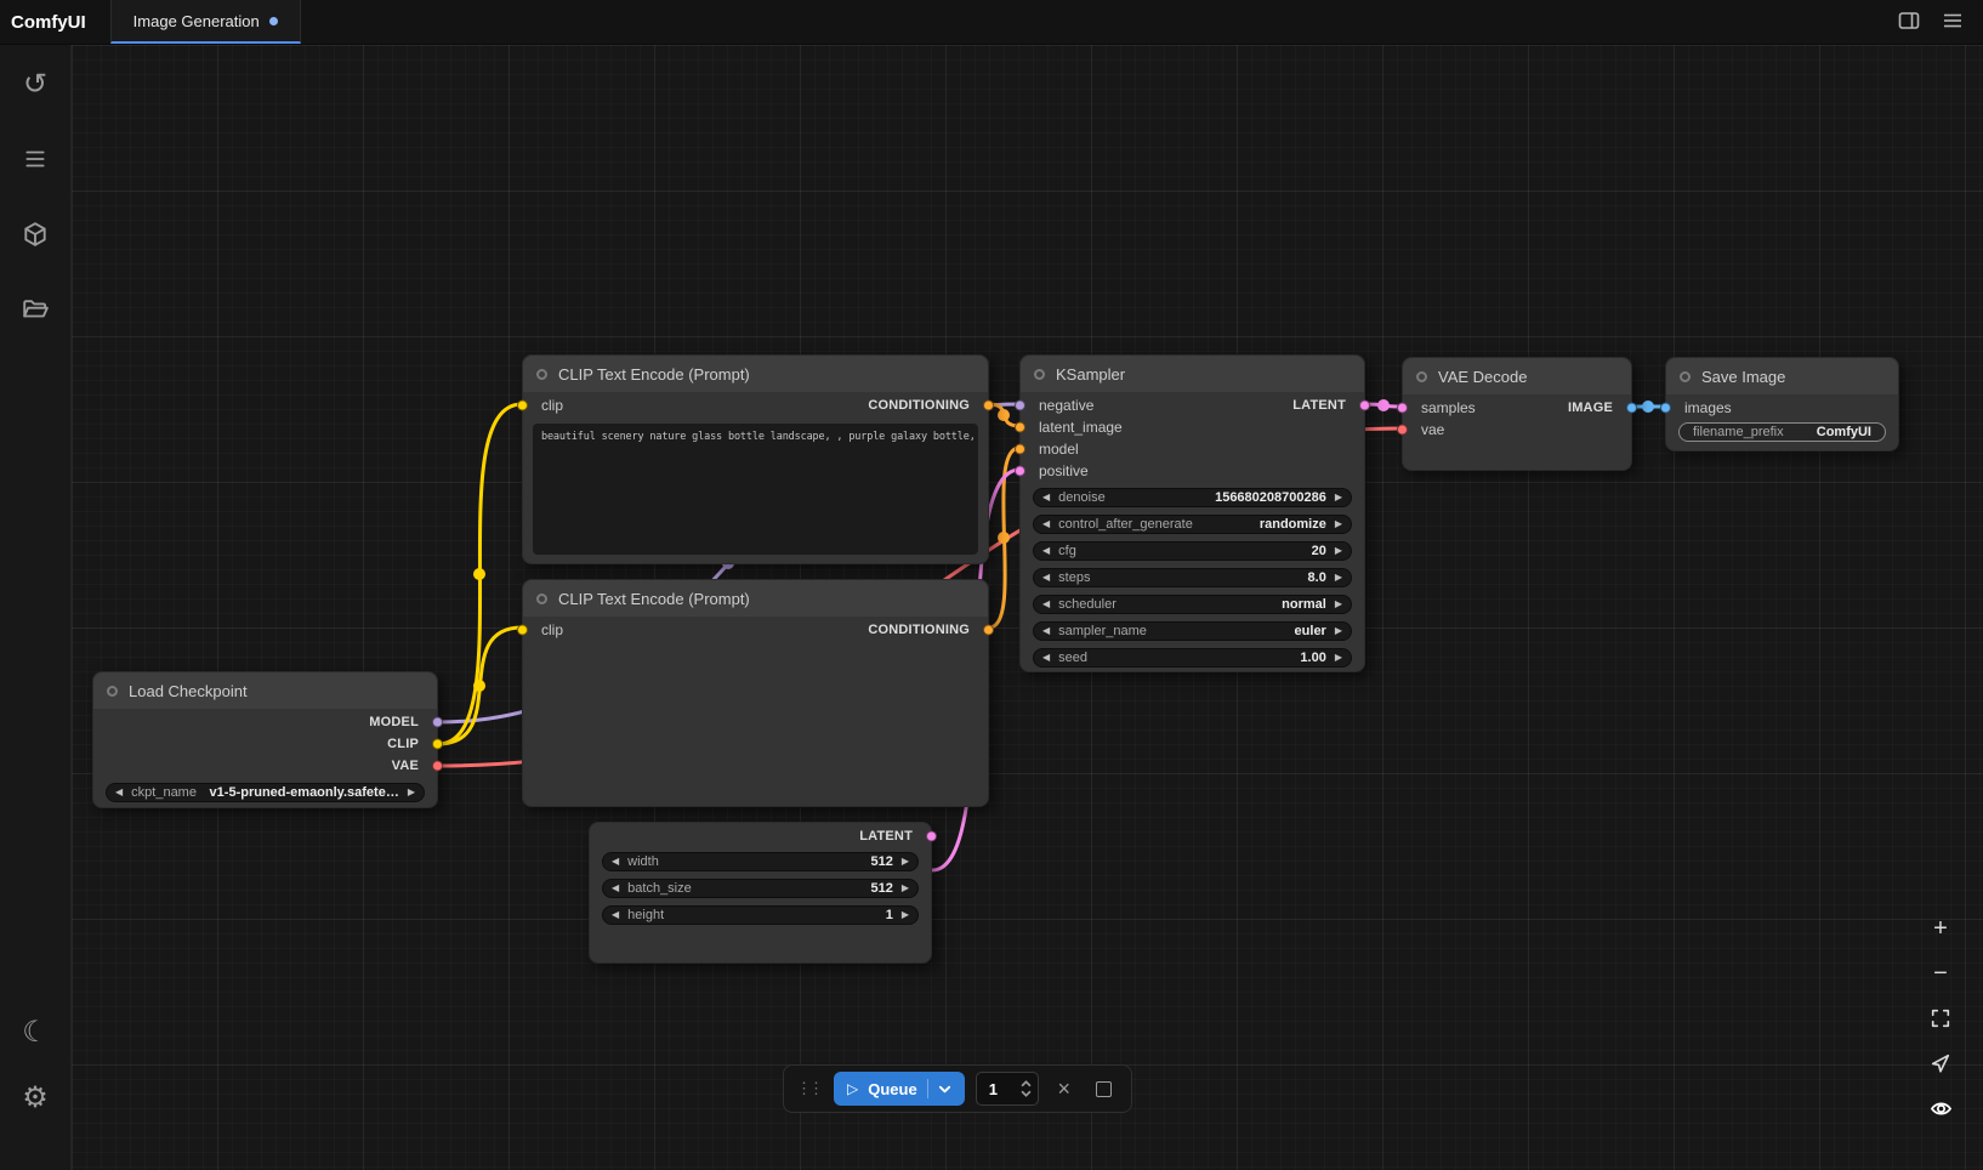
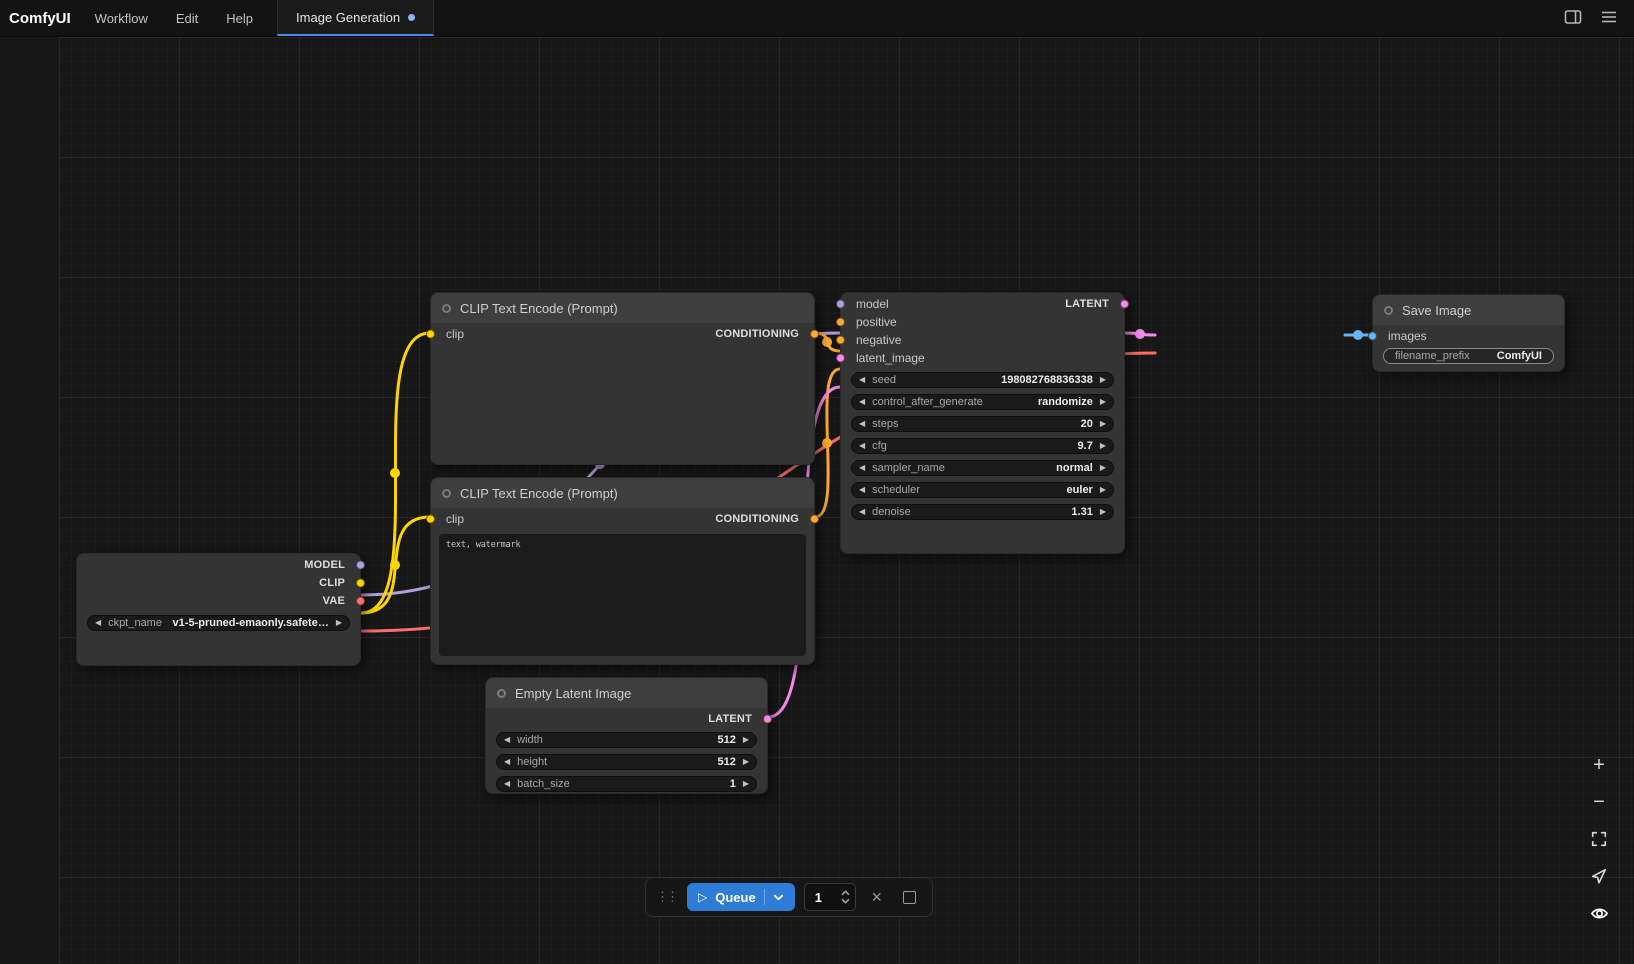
  ComfyUI
+ Workflow
+ Edit
+ Help
  Image Generation
- ↺
- ☾
- ⚙
- Load Checkpoint
  MODEL
  CLIP
  VAE
  ◀
  ckpt_name
  v1-5-pruned-emaonly.safete…
  ▶
  CLIP Text Encode (Prompt)
  clip
  CONDITIONING
- beautiful scenery nature glass bottle landscape, , purple galaxy bottle,
  CLIP Text Encode (Prompt)
  clip
  CONDITIONING
+ text, watermark
+ Empty Latent Image
  LATENT
  ◀
  width
  512
  ▶
  ◀
- batch_size
+ height
  512
  ▶
  ◀
- height
+ batch_size
  1
  ▶
- KSampler
- negative
+ model
  LATENT
- latent_image
+ positive
- model
+ negative
- positive
+ latent_image
  ◀
- denoise
+ seed
- 156680208700286
+ 198082768836338
  ▶
  ◀
  control_after_generate
  randomize
  ▶
  ◀
- cfg
+ steps
  20
  ▶
  ◀
- steps
+ cfg
- 8.0
+ 9.7
  ▶
  ◀
- scheduler
+ sampler_name
  normal
  ▶
  ◀
- sampler_name
+ scheduler
  euler
  ▶
  ◀
- seed
+ denoise
- 1.00
+ 1.31
  ▶
- VAE Decode
- samples
- IMAGE
- vae
  Save Image
  images
  filename_prefix
  ComfyUI
  ⋮⋮
  ▷
  Queue
  1
  ×
  +
  −
